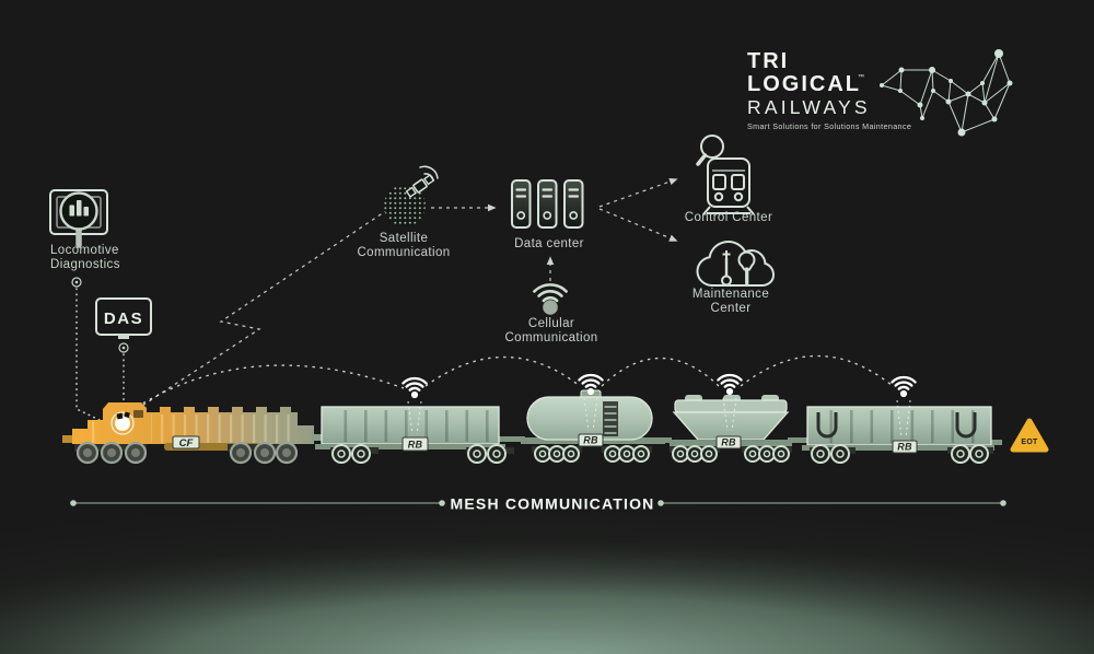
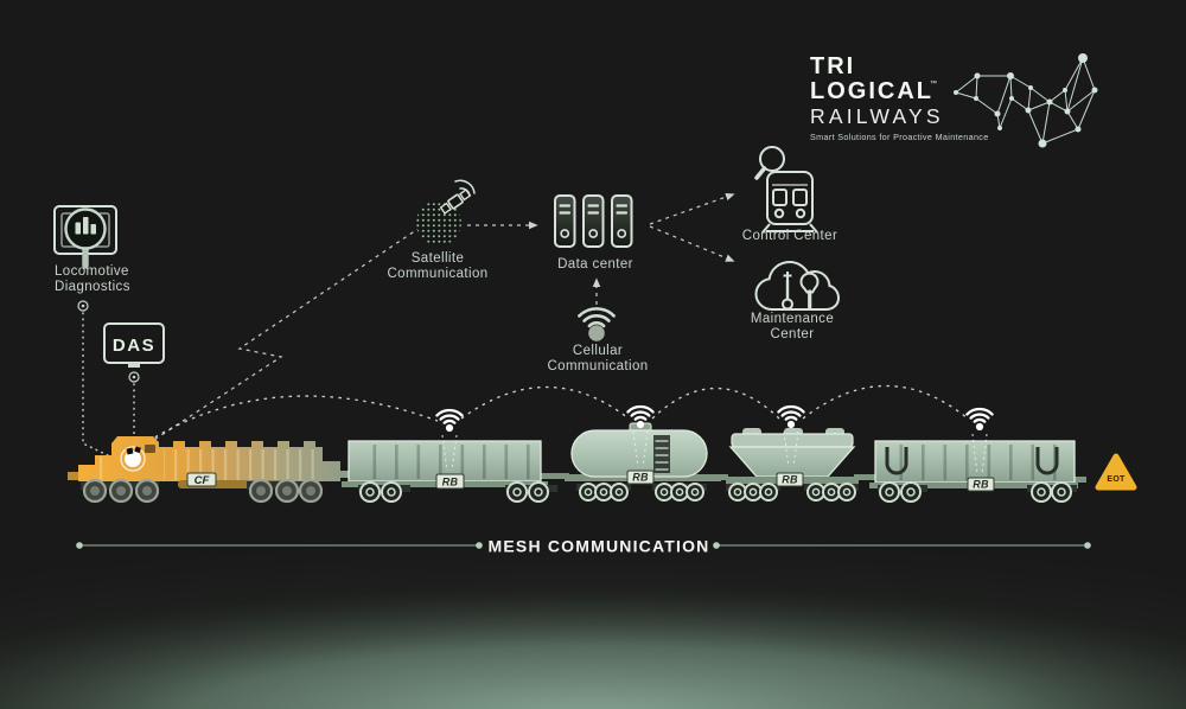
  TRI
  LOGICAL
  RAILWAYS
- Smart Solutions for Solutions Maintenance
+ Smart Solutions for Proactive Maintenance
  Locomotive
  Diagnostics
  DAS
  Satellite
  Communication
  Data center
  Cellular
  Communication
  Control Center
  Maintenance
  Center
  CF
  RB
  RB
  RB
  RB
  MESH COMMUNICATION
